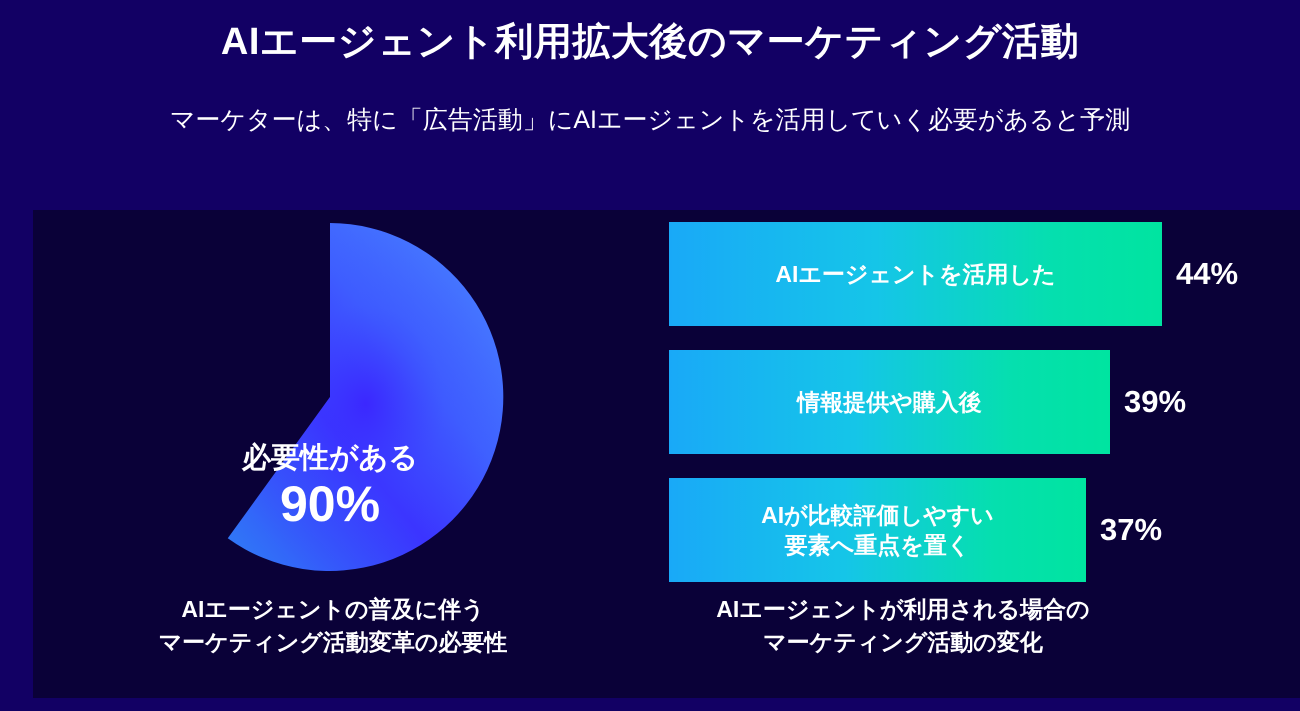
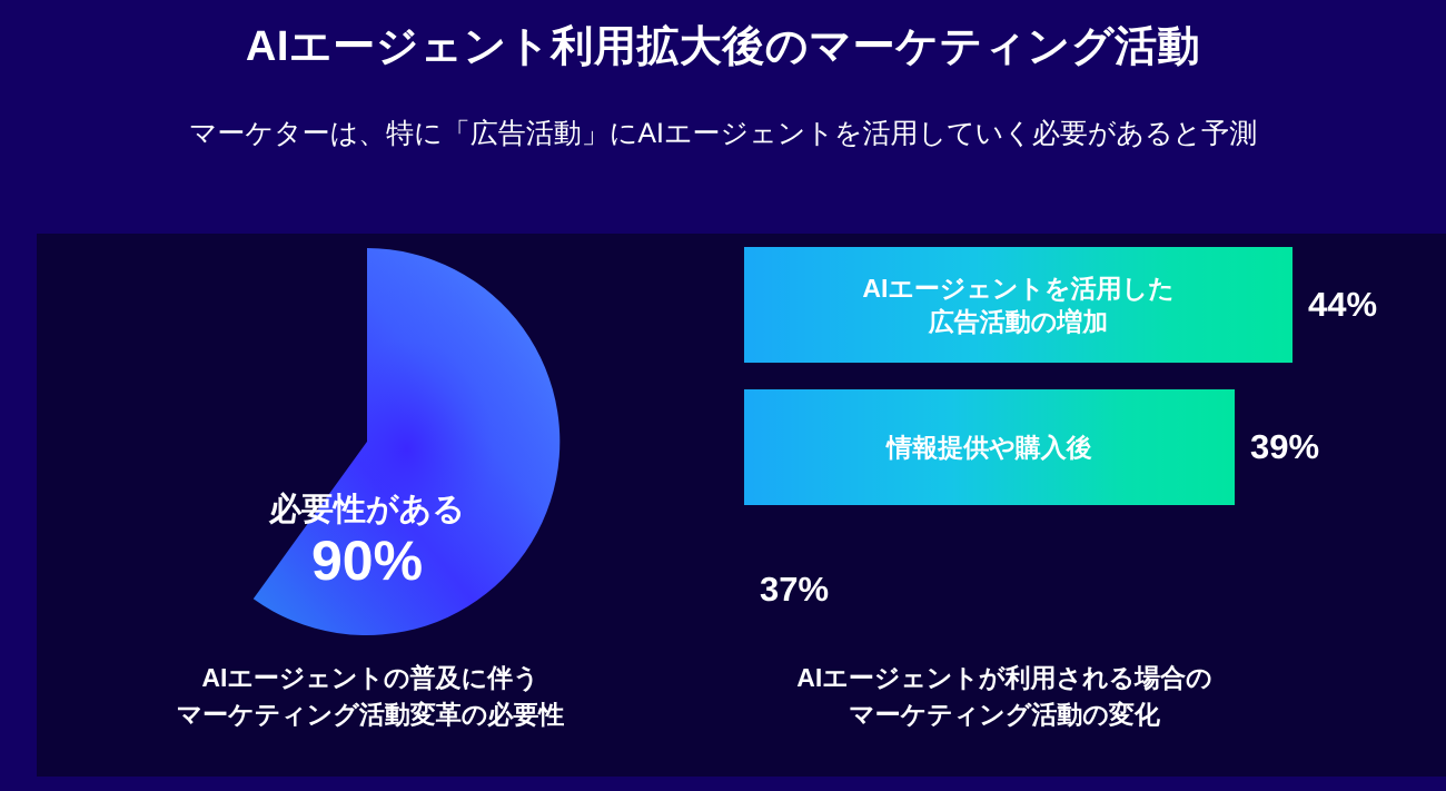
  AIエージェント利用拡大後のマーケティング活動
  マーケターは、特に「広告活動」にAIエージェントを活用していく必要があると予測
  必要性がある
  90%
  AIエージェントの普及に伴う
  マーケティング活動変革の必要性
  AIエージェントを活用した
+ 広告活動の増加
  44%
  情報提供や購入後
  39%
- AIが比較評価しやすい
- 要素へ重点を置く
  37%
  AIエージェントが利用される場合の
  マーケティング活動の変化
